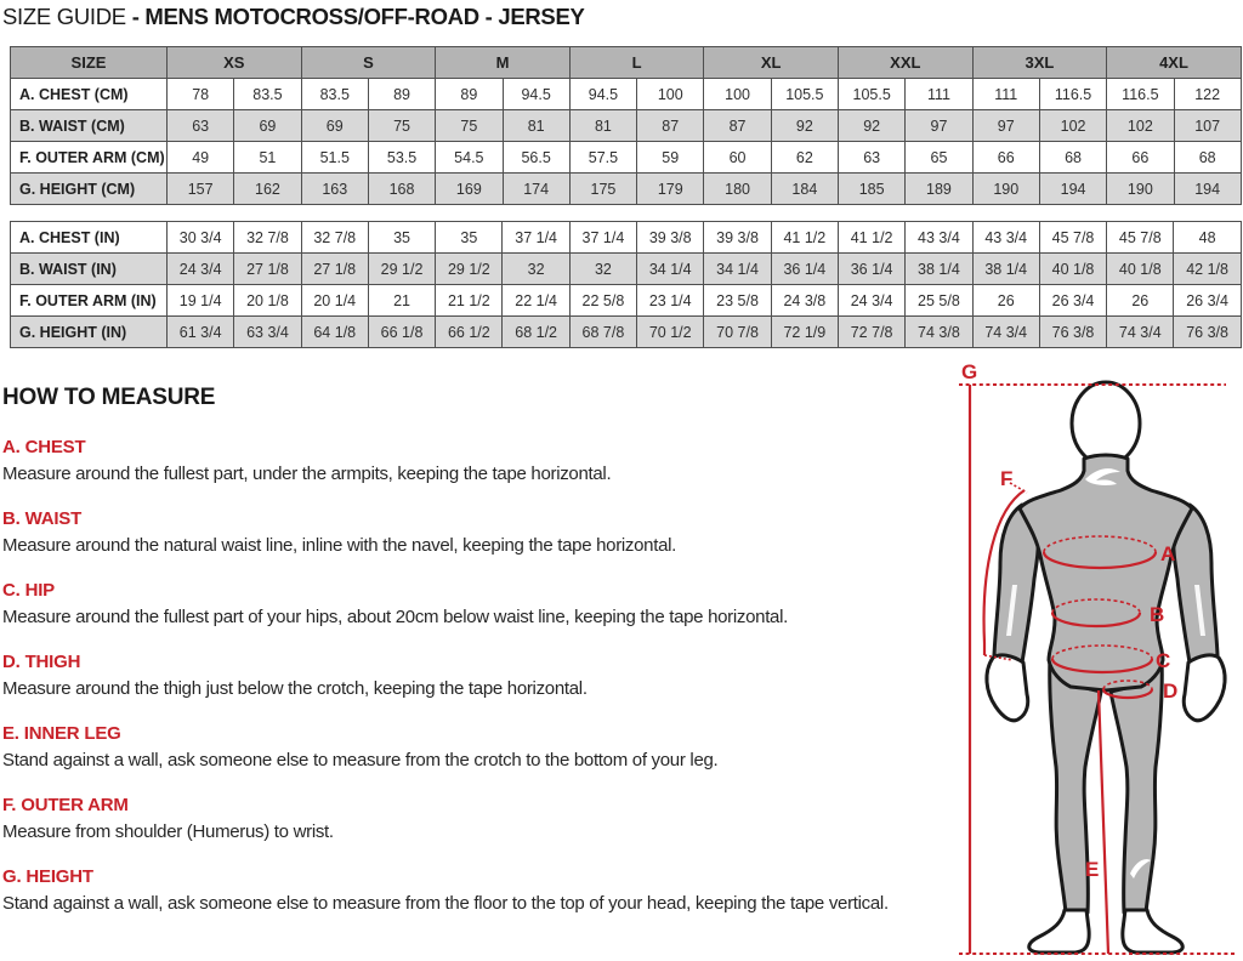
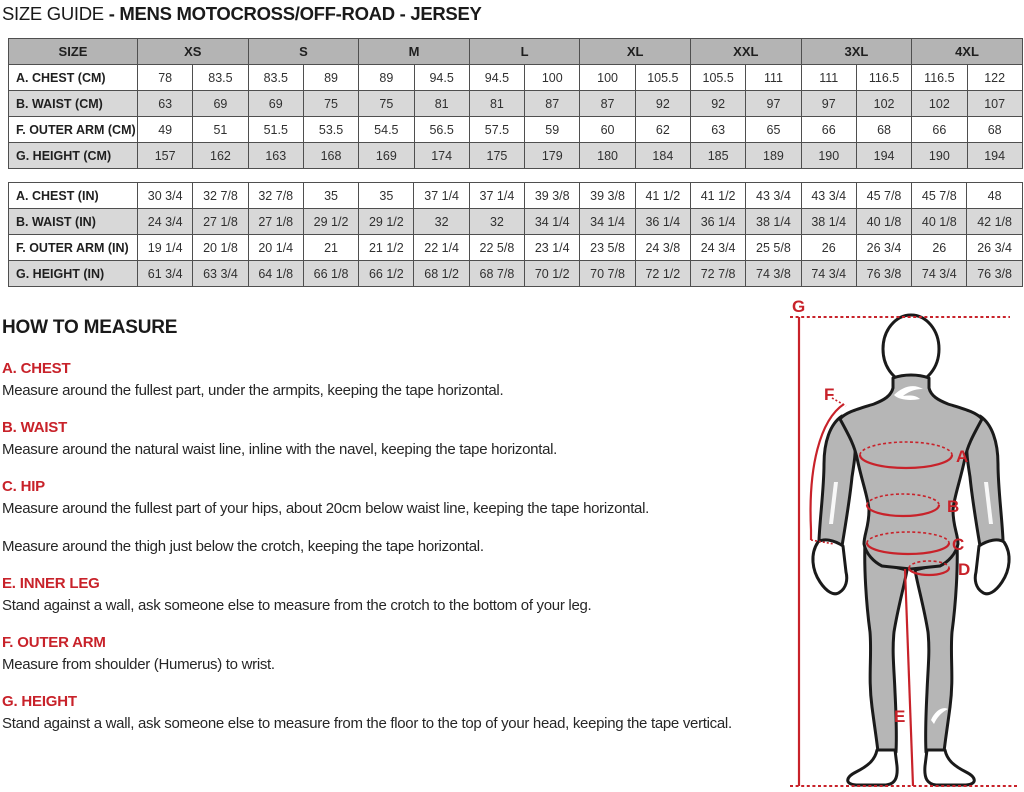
  SIZE GUIDE - MENS MOTOCROSS/OFF-ROAD - JERSEY
  SIZE	XS	S	M	L	XL	XXL	3XL	4XL
  A. CHEST (CM)	78	83.5	83.5	89	89	94.5	94.5	100	100	105.5	105.5	111	111	116.5	116.5	122
  B. WAIST (CM)	63	69	69	75	75	81	81	87	87	92	92	97	97	102	102	107
  F. OUTER ARM (CM)	49	51	51.5	53.5	54.5	56.5	57.5	59	60	62	63	65	66	68	66	68
  G. HEIGHT (CM)	157	162	163	168	169	174	175	179	180	184	185	189	190	194	190	194
  A. CHEST (IN)	30 3/4	32 7/8	32 7/8	35	35	37 1/4	37 1/4	39 3/8	39 3/8	41 1/2	41 1/2	43 3/4	43 3/4	45 7/8	45 7/8	48
  B. WAIST (IN)	24 3/4	27 1/8	27 1/8	29 1/2	29 1/2	32	32	34 1/4	34 1/4	36 1/4	36 1/4	38 1/4	38 1/4	40 1/8	40 1/8	42 1/8
  F. OUTER ARM (IN)	19 1/4	20 1/8	20 1/4	21	21 1/2	22 1/4	22 5/8	23 1/4	23 5/8	24 3/8	24 3/4	25 5/8	26	26 3/4	26	26 3/4
- G. HEIGHT (IN)	61 3/4	63 3/4	64 1/8	66 1/8	66 1/2	68 1/2	68 7/8	70 1/2	70 7/8	72 1/9	72 7/8	74 3/8	74 3/4	76 3/8	74 3/4	76 3/8
+ G. HEIGHT (IN)	61 3/4	63 3/4	64 1/8	66 1/8	66 1/2	68 1/2	68 7/8	70 1/2	70 7/8	72 1/2	72 7/8	74 3/8	74 3/4	76 3/8	74 3/4	76 3/8
  HOW TO MEASURE
  A. CHEST
  Measure around the fullest part, under the armpits, keeping the tape horizontal.
  B. WAIST
  Measure around the natural waist line, inline with the navel, keeping the tape horizontal.
  C. HIP
  Measure around the fullest part of your hips, about 20cm below waist line, keeping the tape horizontal.
- D. THIGH
  Measure around the thigh just below the crotch, keeping the tape horizontal.
  E. INNER LEG
  Stand against a wall, ask someone else to measure from the crotch to the bottom of your leg.
  F. OUTER ARM
  Measure from shoulder (Humerus) to wrist.
  G. HEIGHT
  Stand against a wall, ask someone else to measure from the floor to the top of your head, keeping the tape vertical.
  G
  F
  A
  B
  C
  D
  E
